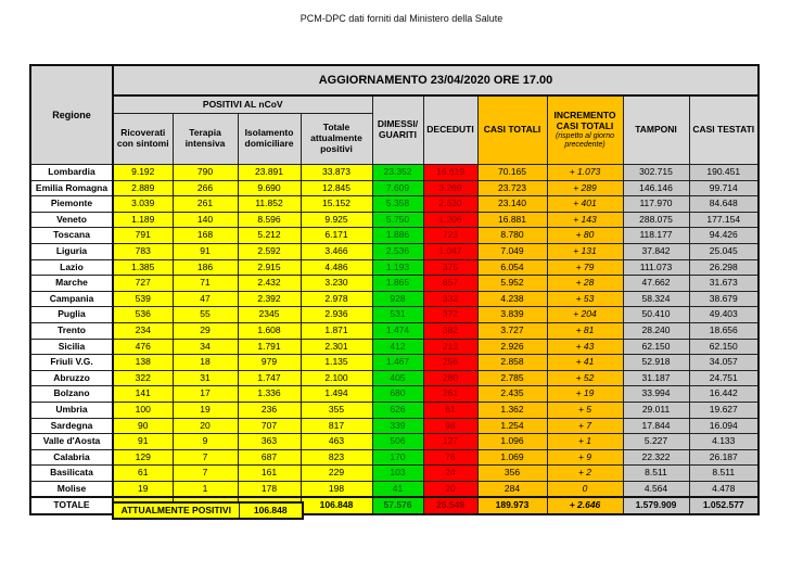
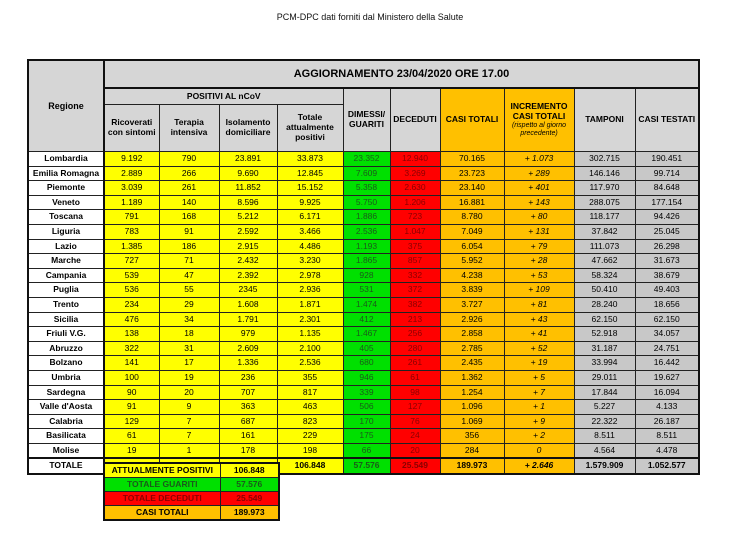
  PCM-DPC dati forniti dal Ministero della Salute
  Regione	AGGIORNAMENTO 23/04/2020 ORE 17.00
  POSITIVI AL nCoV	DIMESSI/ GUARITI	DECEDUTI	CASI TOTALI	INCREMENTO CASI TOTALI	TAMPONI	CASI TESTATI
  Ricoverati con sintomi	Terapia intensiva	Isolamento domiciliare	Totale attualmente positivi
- Lombardia	9.192	790	23.891	33.873	23.352	16.619	70.165	+ 1.073	302.715	190.451
+ Lombardia	9.192	790	23.891	33.873	23.352	12.940	70.165	+ 1.073	302.715	190.451
  Emilia Romagna	2.889	266	9.690	12.845	7.609	3.269	23.723	+ 289	146.146	99.714
  Piemonte	3.039	261	11.852	15.152	5.358	2.630	23.140	+ 401	117.970	84.648
  Veneto	1.189	140	8.596	9.925	5.750	1.206	16.881	+ 143	288.075	177.154
  Toscana	791	168	5.212	6.171	1.886	723	8.780	+ 80	118.177	94.426
  Liguria	783	91	2.592	3.466	2.536	1.047	7.049	+ 131	37.842	25.045
  Lazio	1.385	186	2.915	4.486	1.193	375	6.054	+ 79	111.073	26.298
  Marche	727	71	2.432	3.230	1.865	857	5.952	+ 28	47.662	31.673
  Campania	539	47	2.392	2.978	928	332	4.238	+ 53	58.324	38.679
- Puglia	536	55	2345	2.936	531	372	3.839	+ 204	50.410	49.403
+ Puglia	536	55	2345	2.936	531	372	3.839	+ 109	50.410	49.403
  Trento	234	29	1.608	1.871	1.474	382	3.727	+ 81	28.240	18.656
  Sicilia	476	34	1.791	2.301	412	213	2.926	+ 43	62.150	62.150
  Friuli V.G.	138	18	979	1.135	1.467	256	2.858	+ 41	52.918	34.057
- Abruzzo	322	31	1.747	2.100	405	280	2.785	+ 52	31.187	24.751
+ Abruzzo	322	31	2.609	2.100	405	280	2.785	+ 52	31.187	24.751
- Bolzano	141	17	1.336	1.494	680	261	2.435	+ 19	33.994	16.442
+ Bolzano	141	17	1.336	2.536	680	261	2.435	+ 19	33.994	16.442
- Umbria	100	19	236	355	626	61	1.362	+ 5	29.011	19.627
+ Umbria	100	19	236	355	946	61	1.362	+ 5	29.011	19.627
  Sardegna	90	20	707	817	339	98	1.254	+ 7	17.844	16.094
  Valle d'Aosta	91	9	363	463	506	127	1.096	+ 1	5.227	4.133
  Calabria	129	7	687	823	170	76	1.069	+ 9	22.322	26.187
- Basilicata	61	7	161	229	103	24	356	+ 2	8.511	8.511
+ Basilicata	61	7	161	229	175	24	356	+ 2	8.511	8.511
- Molise	19	1	178	198	41	20	284	0	4.564	4.478
+ Molise	19	1	178	198	66	20	284	0	4.564	4.478
  TOTALE	22.871	2.267	81.710	106.848	57.576	25.549	189.973	+ 2.646	1.579.909	1.052.577
  ATTUALMENTE POSITIVI	106.848
+ TOTALE GUARITI	57.576
+ TOTALE DECEDUTI	25.549
+ CASI TOTALI	189.973
